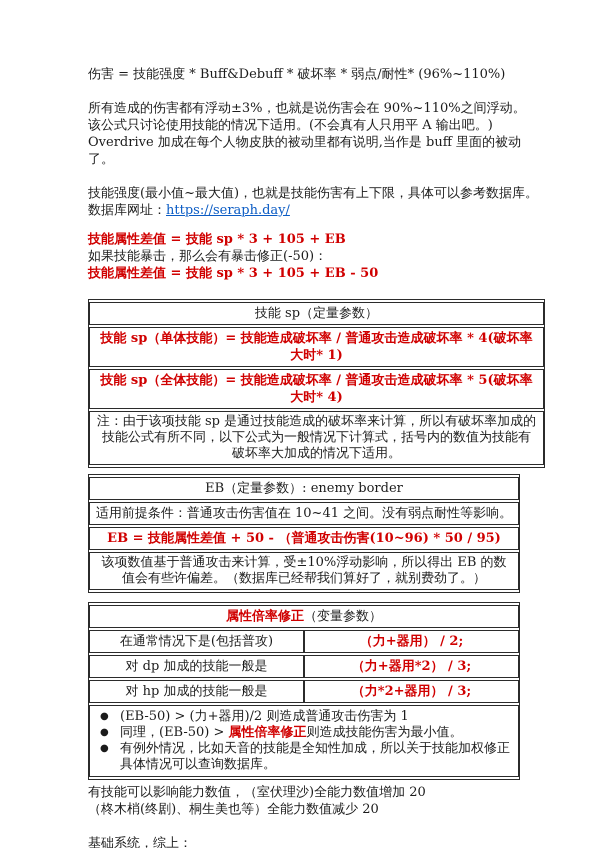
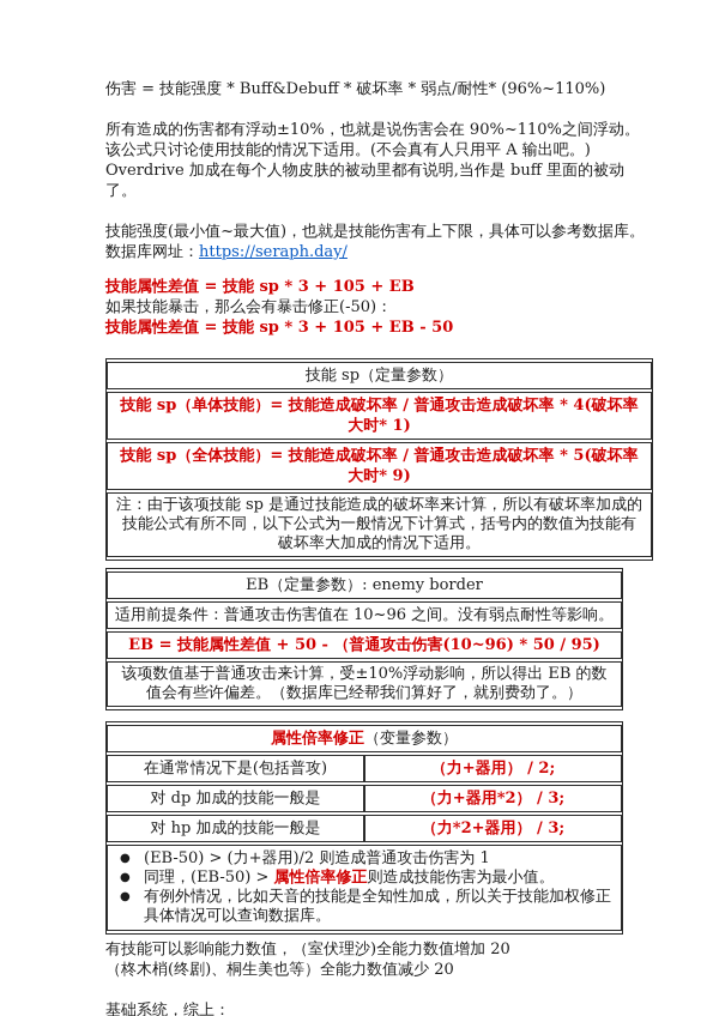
  伤害 = 技能强度 * Buff&Debuff * 破坏率 * 弱点/耐性* (96%~110%)
- 所有造成的伤害都有浮动±3%，也就是说伤害会在 90%~110%之间浮动。
+ 所有造成的伤害都有浮动±10%，也就是说伤害会在 90%~110%之间浮动。
  该公式只讨论使用技能的情况下适用。(不会真有人只用平 A 输出吧。)
  Overdrive 加成在每个人物皮肤的被动里都有说明,当作是 buff 里面的被动了。
  技能强度(最小值~最大值)，也就是技能伤害有上下限，具体可以参考数据库。
  数据库网址：https://seraph.day/
  技能属性差值 = 技能 sp * 3 + 105 + EB
  如果技能暴击，那么会有暴击修正(-50)：
  技能属性差值 = 技能 sp * 3 + 105 + EB - 50
  技能 sp（定量参数）
  技能 sp（单体技能）= 技能造成破坏率 / 普通攻击造成破坏率 * 4(破坏率大时* 1)
- 技能 sp（全体技能）= 技能造成破坏率 / 普通攻击造成破坏率 * 5(破坏率大时* 4)
+ 技能 sp（全体技能）= 技能造成破坏率 / 普通攻击造成破坏率 * 5(破坏率大时* 9)
  注：由于该项技能 sp 是通过技能造成的破坏率来计算，所以有破坏率加成的技能公式有所不同，以下公式为一般情况下计算式，括号内的数值为技能有破坏率大加成的情况下适用。
  EB（定量参数）: enemy border
- 适用前提条件：普通攻击伤害值在 10~41 之间。没有弱点耐性等影响。
+ 适用前提条件：普通攻击伤害值在 10~96 之间。没有弱点耐性等影响。
  EB = 技能属性差值 + 50 - （普通攻击伤害(10~96) * 50 / 95)
  该项数值基于普通攻击来计算，受±10%浮动影响，所以得出 EB 的数值会有些许偏差。（数据库已经帮我们算好了，就别费劲了。）
  属性倍率修正（变量参数）
  在通常情况下是(包括普攻)	（力+器用） / 2;
  对 dp 加成的技能一般是	（力+器用*2） / 3;
  对 hp 加成的技能一般是	（力*2+器用） / 3;
  ● (EB-50) > (力+器用)/2 则造成普通攻击伤害为 1 ● 同理，(EB-50) > 属性倍率修正则造成技能伤害为最小值。 ● 有例外情况，比如天音的技能是全知性加成，所以关于技能加权修正具体情况可以查询数据库。
  有技能可以影响能力数值，（室伏理沙)全能力数值增加 20
  （柊木梢(终剧)、桐生美也等）全能力数值减少 20
  基础系统，综上：
